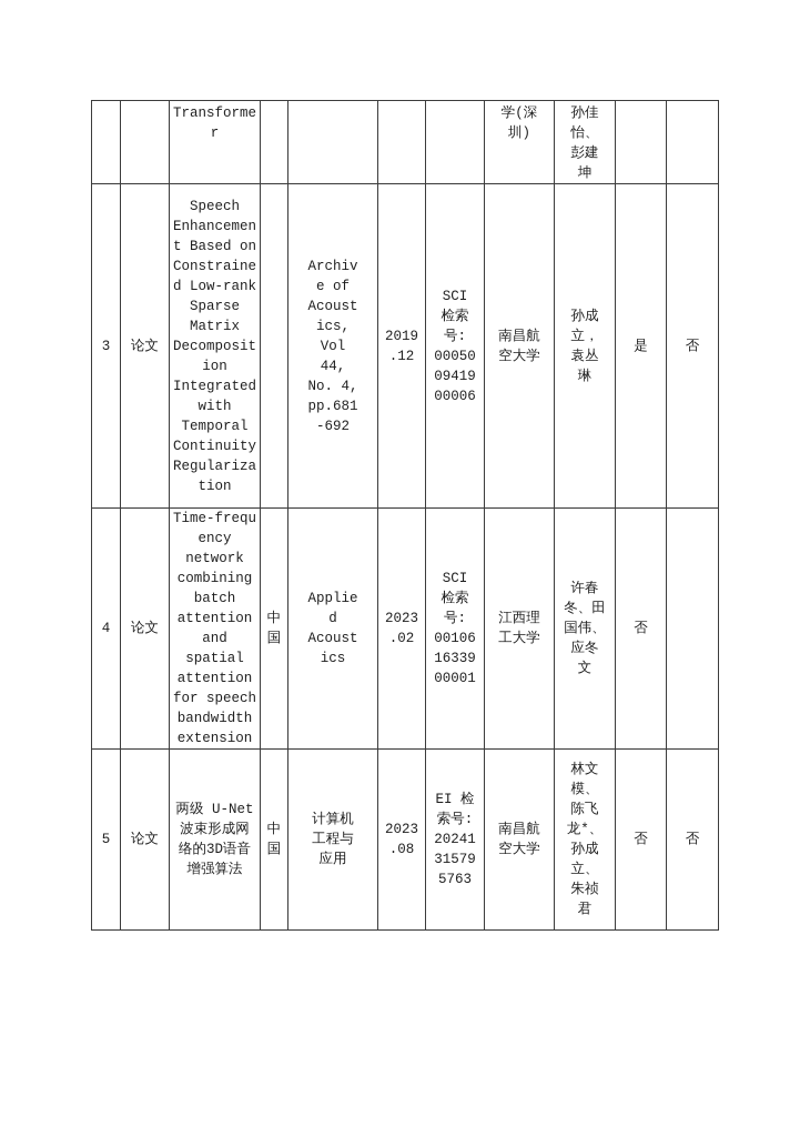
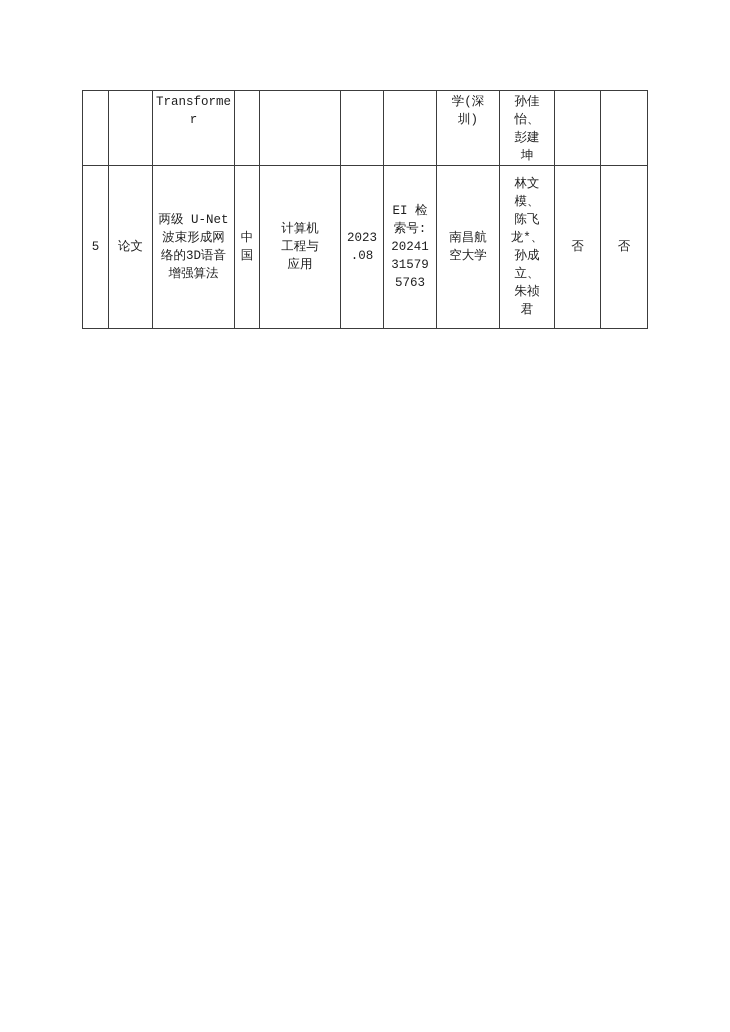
  		Transforme r					学(深 圳)	孙佳 怡、 彭建 坤
- 3	论文	Speech Enhancemen t Based on Constraine d Low-rank Sparse Matrix Decomposit ion Integrated with Temporal Continuity Regulariza tion		Archiv e of Acoust ics, Vol 44, No. 4, pp.681 -692	2019 .12	SCI 检索 号: 00050 09419 00006	南昌航 空大学	孙成 立， 袁丛 琳	是	否
- 4	论文	Time-frequ ency network combining batch attention and spatial attention for speech bandwidth extension	中 国	Applie d Acoust ics	2023 .02	SCI 检索 号: 00106 16339 00001	江西理 工大学	许春 冬、田 国伟、 应冬 文	否
  5	论文	两级 U-Net 波束形成网 络的3D语音 增强算法	中 国	计算机 工程与 应用	2023 .08	EI 检 索号: 20241 31579 5763	南昌航 空大学	林文 模、 陈飞 龙*、 孙成 立、 朱祯 君	否	否
